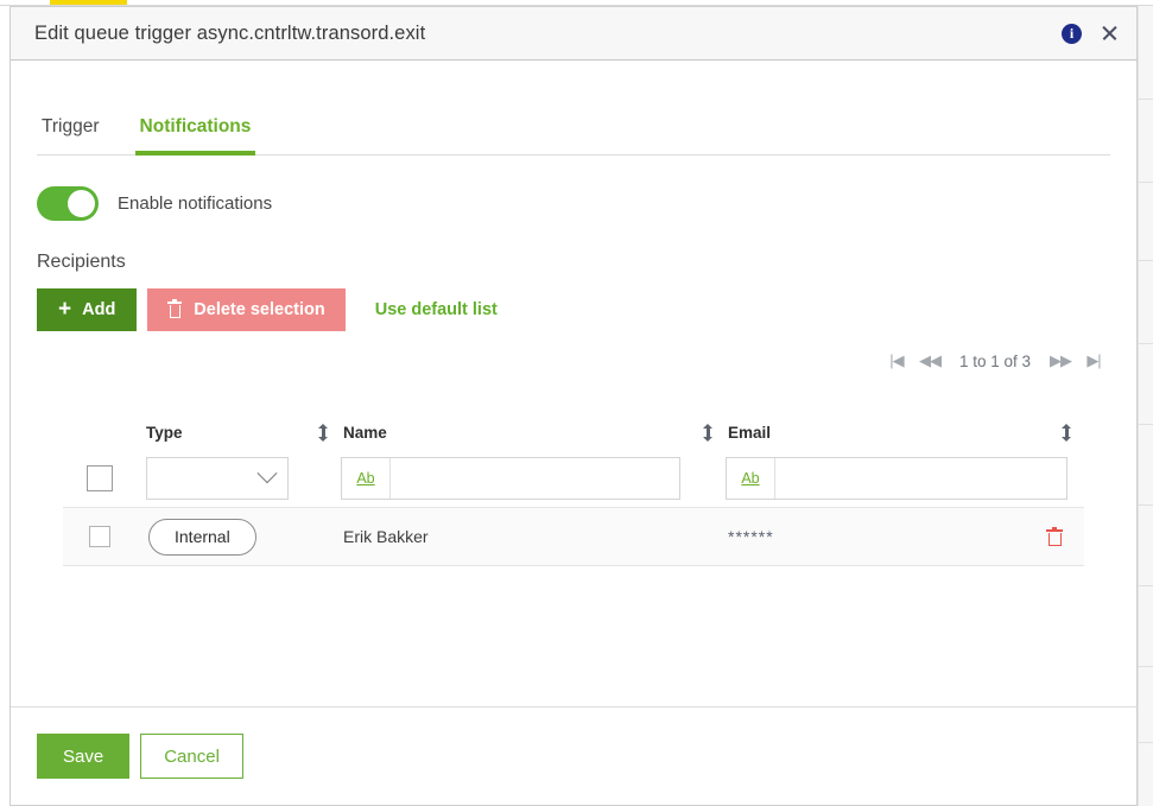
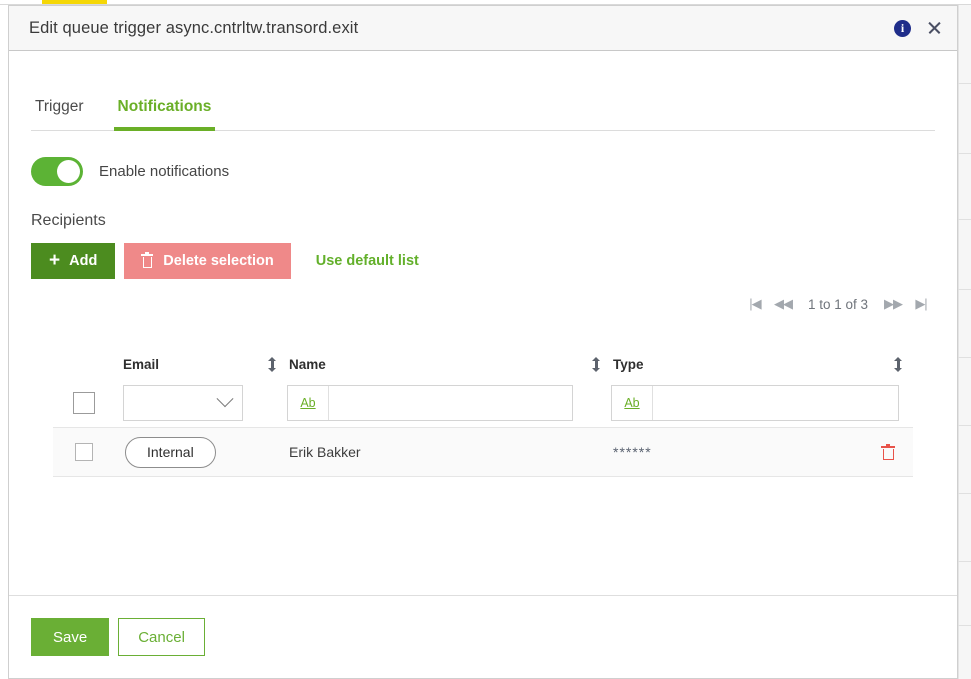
  Edit queue trigger async.cntrltw.transord.exit
  i
  Trigger
  Notifications
  Enable notifications
  Recipients
  +
  Add
  Delete selection
  Use default list
  |◀
  ◀◀
  1 to 1 of 3
  ▶▶
  ▶|
- Type
+ Email
  Name
- Email
+ Type
  Ab
  Ab
  Internal
  Erik Bakker
  ******
  Save
  Cancel
